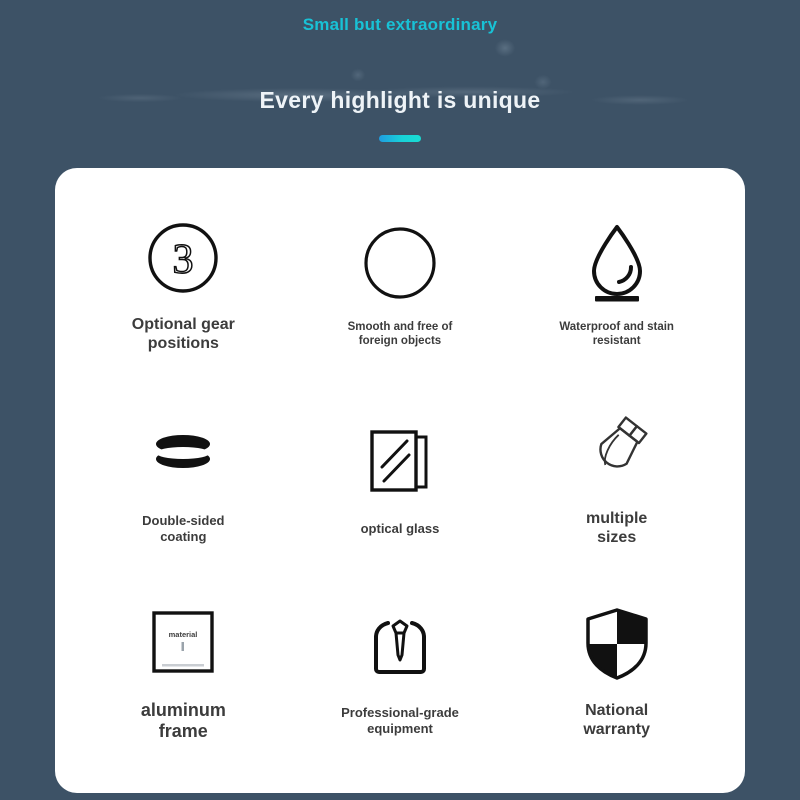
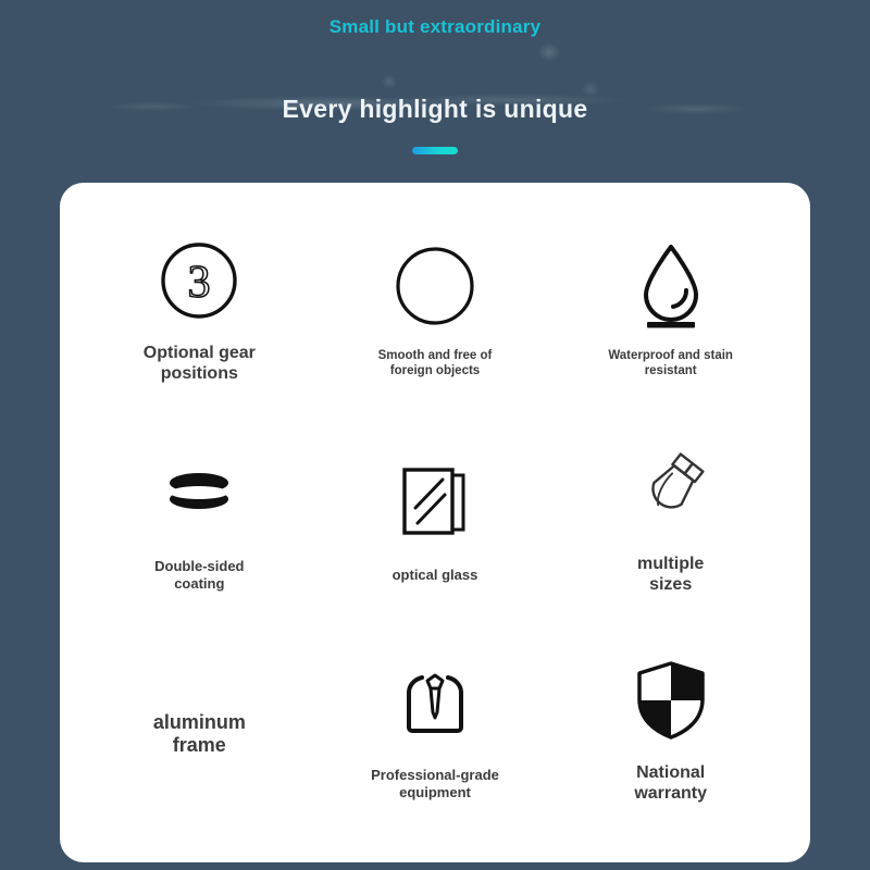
  Small but extraordinary
  Every highlight is unique
  3
  Optional gear
  positions
  Smooth and free of
  foreign objects
  Waterproof and stain
  resistant
  Double-sided
  coating
  optical glass
  multiple
  sizes
- material
  aluminum
  frame
  Professional-grade
  equipment
  National
  warranty
